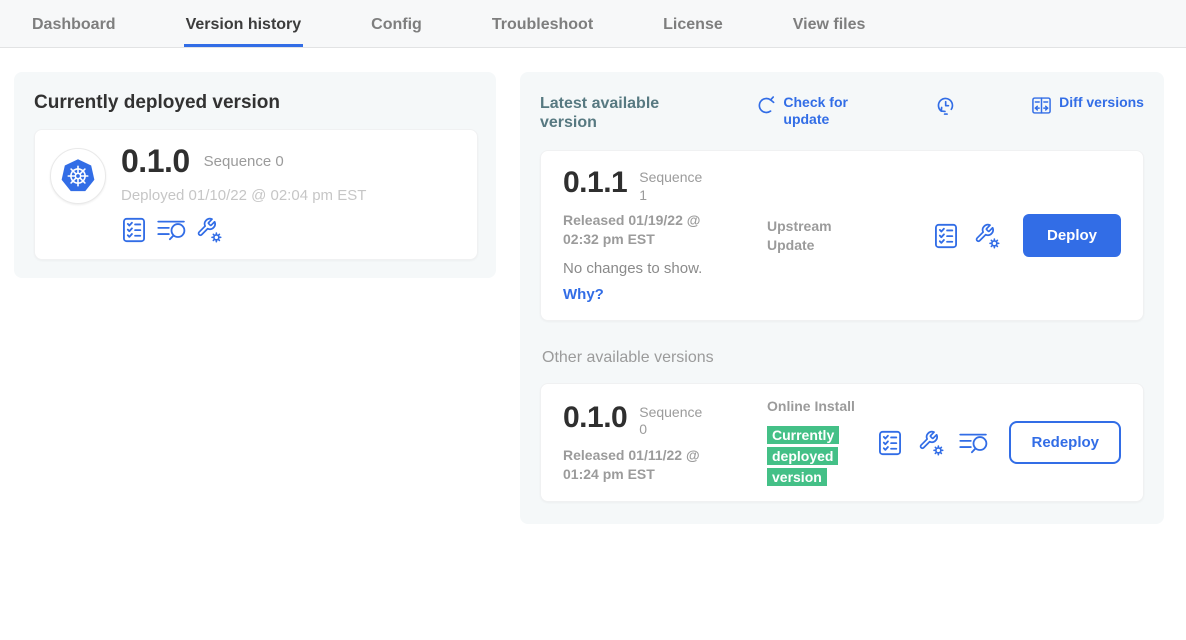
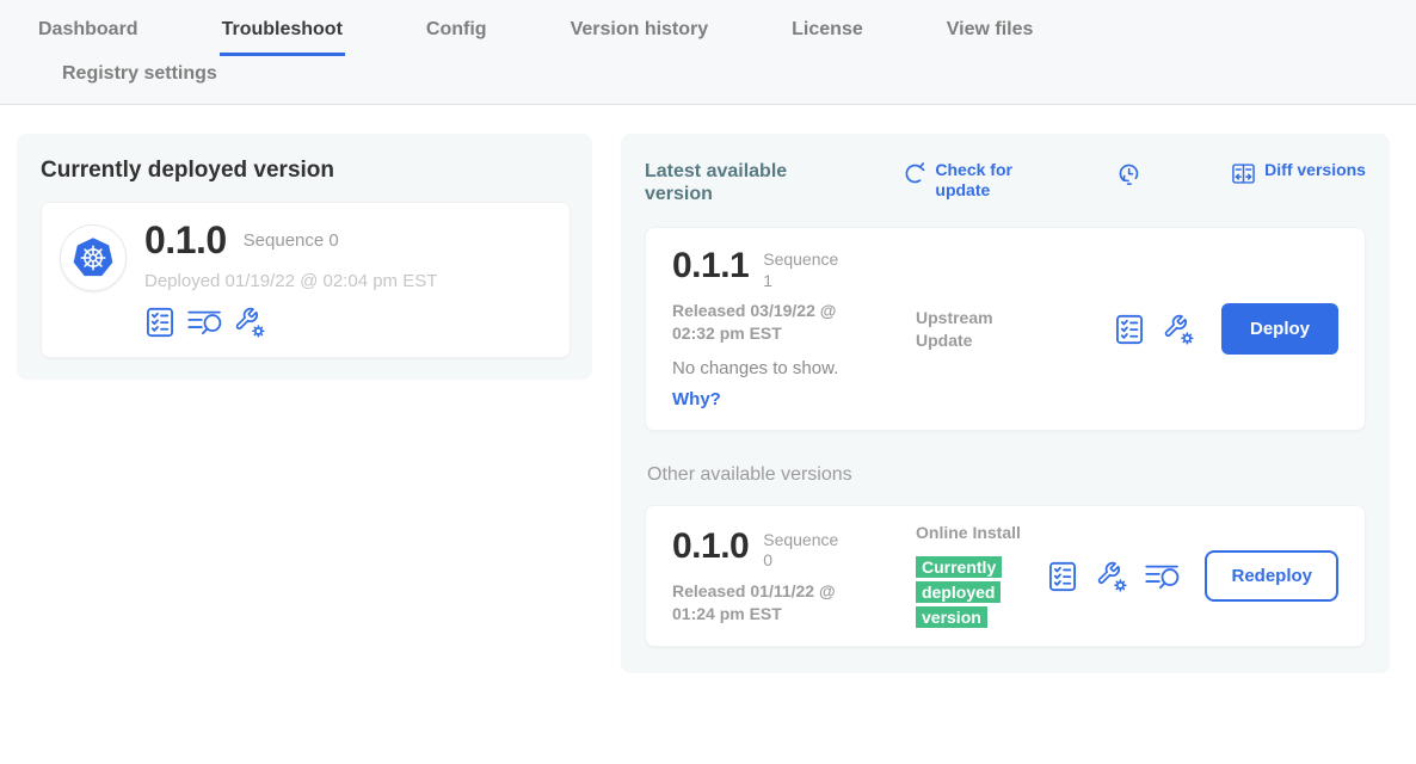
  Dashboard
- Version history
+ Troubleshoot
  Config
- Troubleshoot
+ Version history
  License
  View files
+ Registry settings
  Currently deployed version
  0.1.0
  Sequence 0
- Deployed 01/10/22 @ 02:04 pm EST
+ Deployed 01/19/22 @ 02:04 pm EST
  Latest available version
  Check for update
  Diff versions
  0.1.1
  Sequence 1
- Released 01/19/22 @ 02:32 pm EST
+ Released 03/19/22 @ 02:32 pm EST
  No changes to show.
  Why?
  Upstream Update
  Deploy
  Other available versions
  0.1.0
  Sequence 0
  Released 01/11/22 @ 01:24 pm EST
  Online Install
  Currently deployed version
  Redeploy
